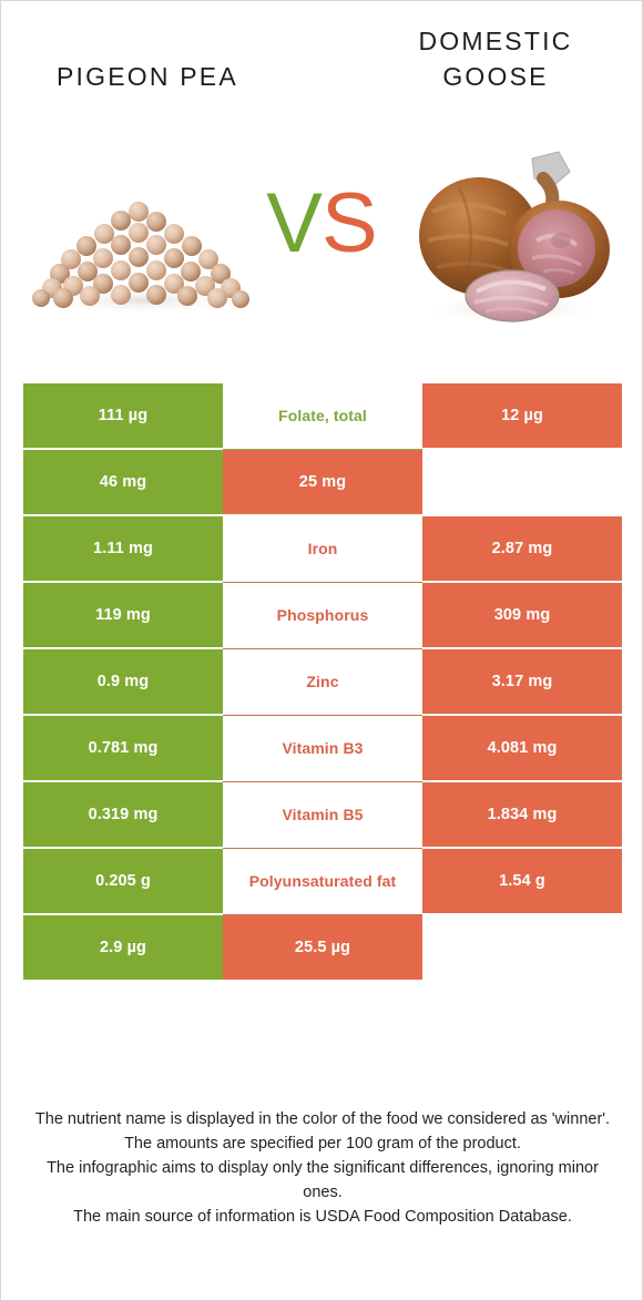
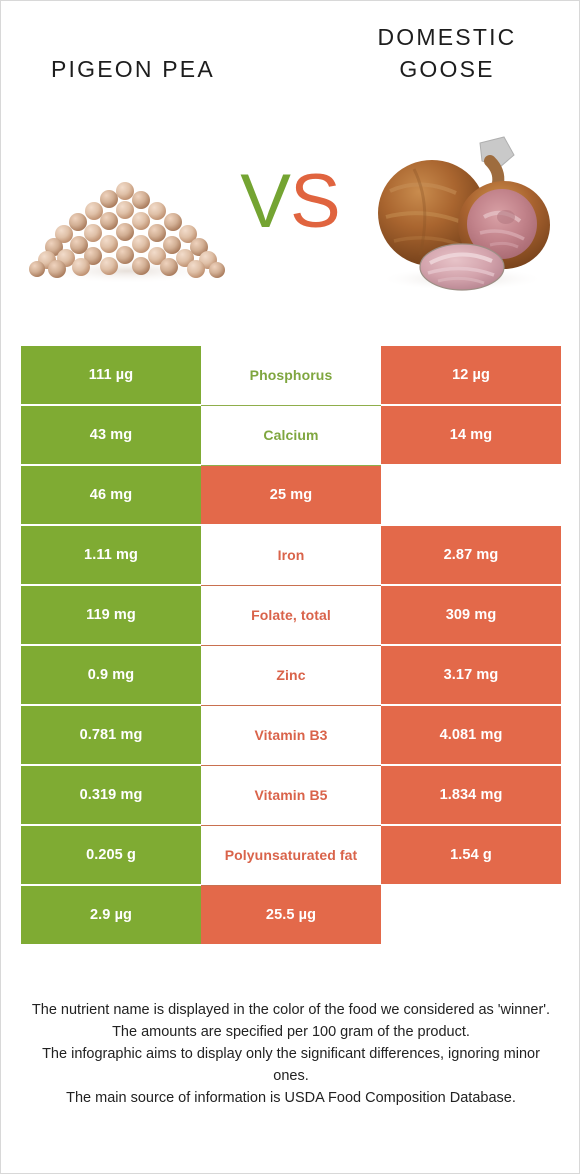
  PIGEON PEA
  DOMESTIC GOOSE
  VS
  111 µg
- Folate, total
+ Phosphorus
  12 µg
+ 43 mg
+ Calcium
+ 14 mg
  46 mg
  25 mg
  1.11 mg
  Iron
  2.87 mg
  119 mg
- Phosphorus
+ Folate, total
  309 mg
  0.9 mg
  Zinc
  3.17 mg
  0.781 mg
  Vitamin B3
  4.081 mg
  0.319 mg
  Vitamin B5
  1.834 mg
  0.205 g
  Polyunsaturated fat
  1.54 g
  2.9 µg
  25.5 µg
  The nutrient name is displayed in the color of the food we considered as 'winner'.
  The amounts are specified per 100 gram of the product.
  The infographic aims to display only the significant differences, ignoring minor ones.
  The main source of information is USDA Food Composition Database.
